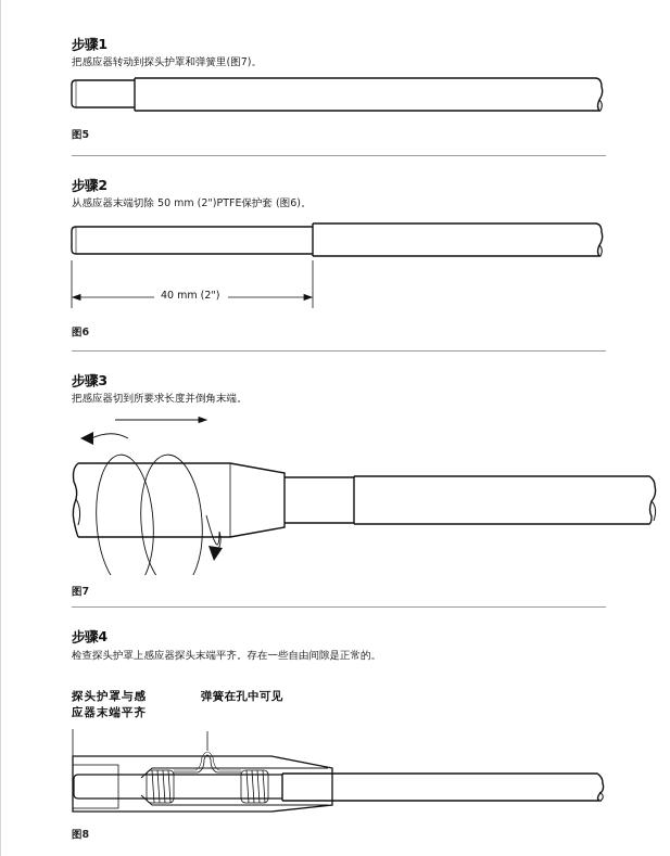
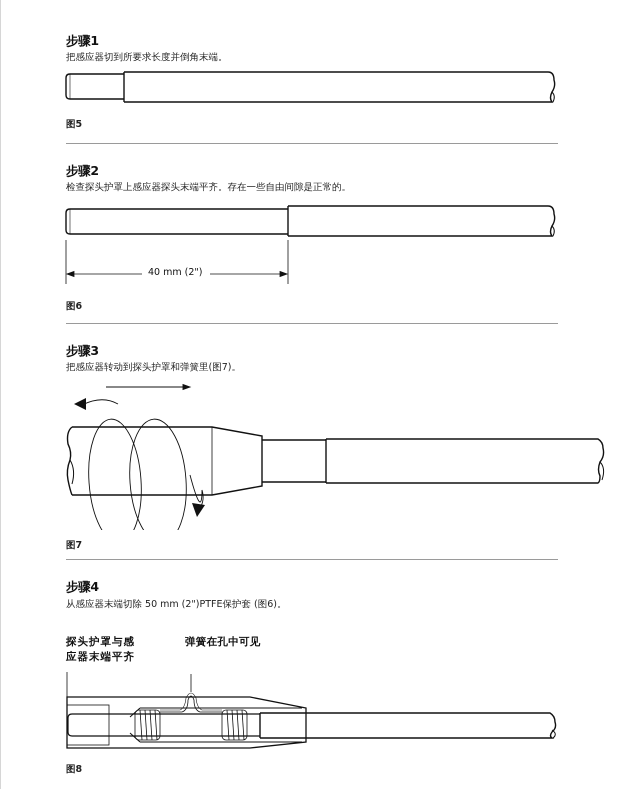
  步骤1
- 把感应器转动到探头护罩和弹簧里(图7)。
+ 把感应器切到所要求长度并倒角末端。
  图5
  步骤2
- 从感应器末端切除 50 mm (2")PTFE保护套 (图6)。
+ 检查探头护罩上感应器探头末端平齐。存在一些自由间隙是正常的。
  40 mm (2")
  图6
  步骤3
- 把感应器切到所要求长度并倒角末端。
+ 把感应器转动到探头护罩和弹簧里(图7)。
  图7
  步骤4
- 检查探头护罩上感应器探头末端平齐。存在一些自由间隙是正常的。
+ 从感应器末端切除 50 mm (2")PTFE保护套 (图6)。
  探头护罩与感
  应器末端平齐
  弹簧在孔中可见
  图8
